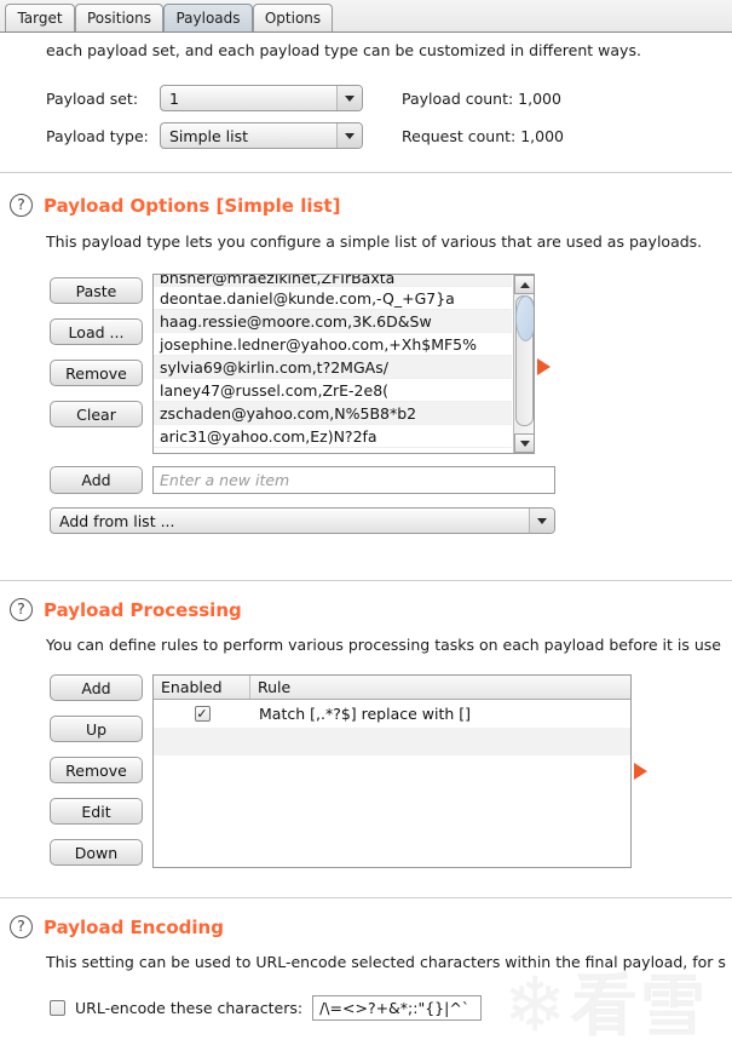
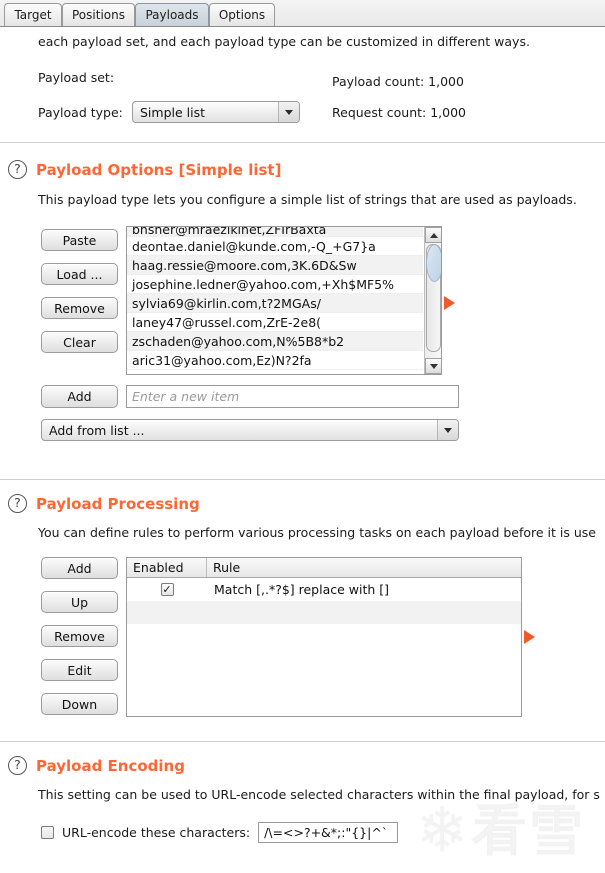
  ❄
  看雪
  Target
  Positions
  Payloads
  Options
  each payload set, and each payload type can be customized in different ways.
  Payload set:
- 1
  Payload count: 1,000
  Payload type:
  Simple list
  Request count: 1,000
  ?
  Payload Options [Simple list]
- This payload type lets you configure a simple list of various that are used as payloads.
+ This payload type lets you configure a simple list of strings that are used as payloads.
  Paste
  Load ...
  Remove
  Clear
  bnsher@mraezikinet,ZFIrBaxta
  deontae.daniel@kunde.com,-Q_+G7}a
  haag.ressie@moore.com,3K.6D&Sw
  josephine.ledner@yahoo.com,+Xh$MF5%
  sylvia69@kirlin.com,t?2MGAs/
  laney47@russel.com,ZrE-2e8(
  zschaden@yahoo.com,N%5B8*b2
  aric31@yahoo.com,Ez)N?2fa
  Add
  Enter a new item
  Add from list ...
  ?
  Payload Processing
  You can define rules to perform various processing tasks on each payload before it is use
  Add
  Up
  Remove
  Edit
  Down
  Enabled
  Rule
  ✓
  Match [,.*?$] replace with []
  ?
  Payload Encoding
  This setting can be used to URL-encode selected characters within the final payload, for s
  URL-encode these characters:
  /\=<>?+&*;:"{}|^`
